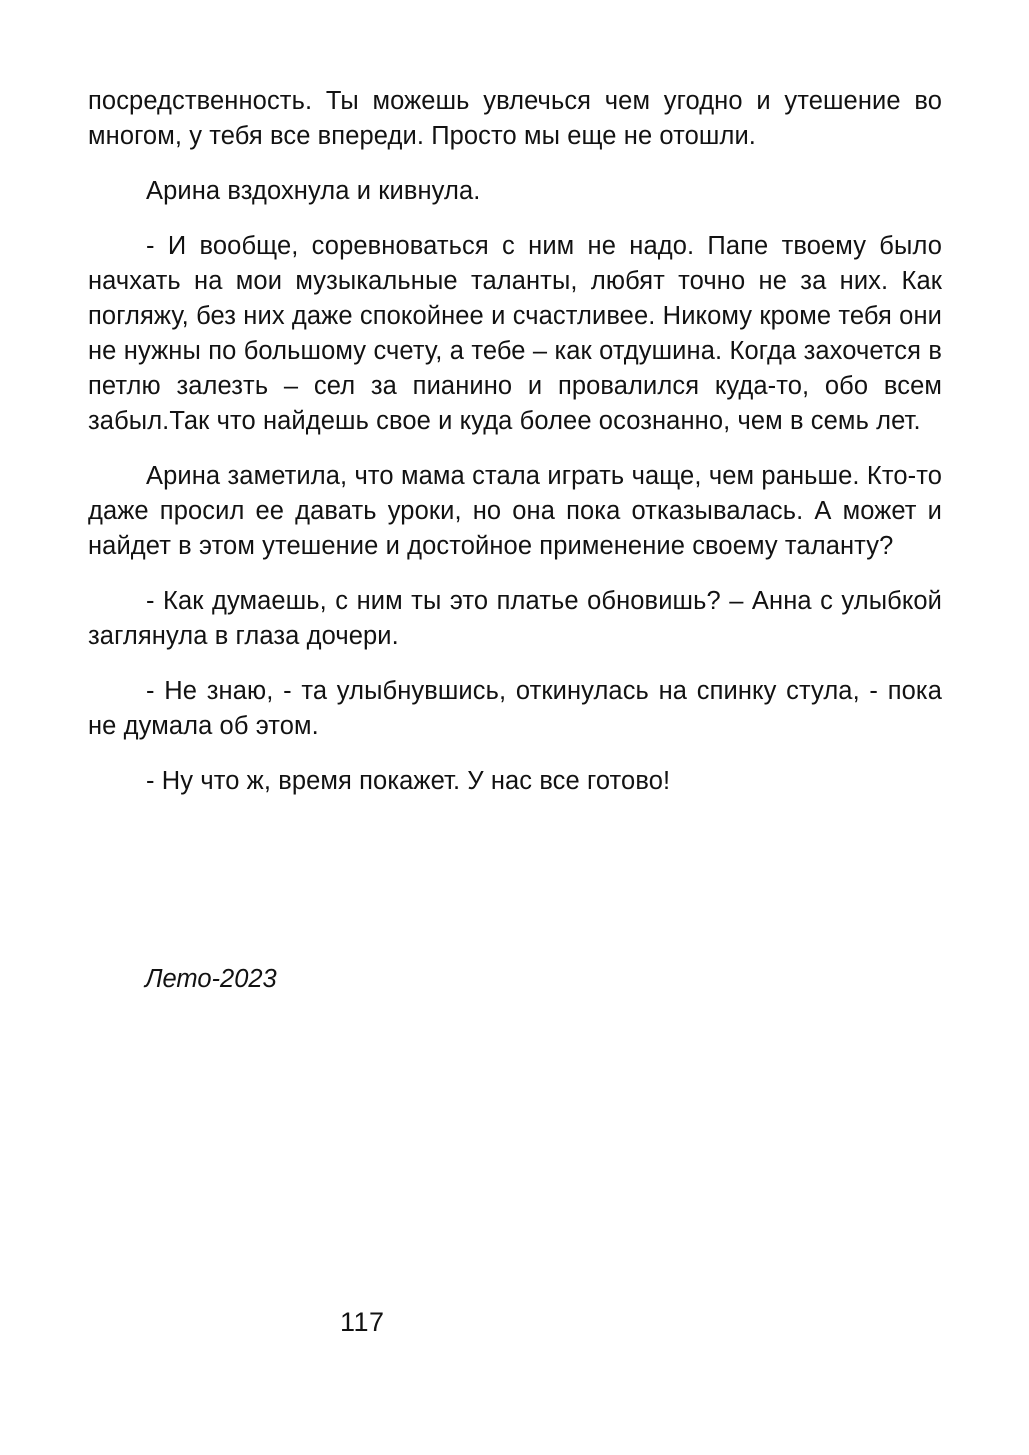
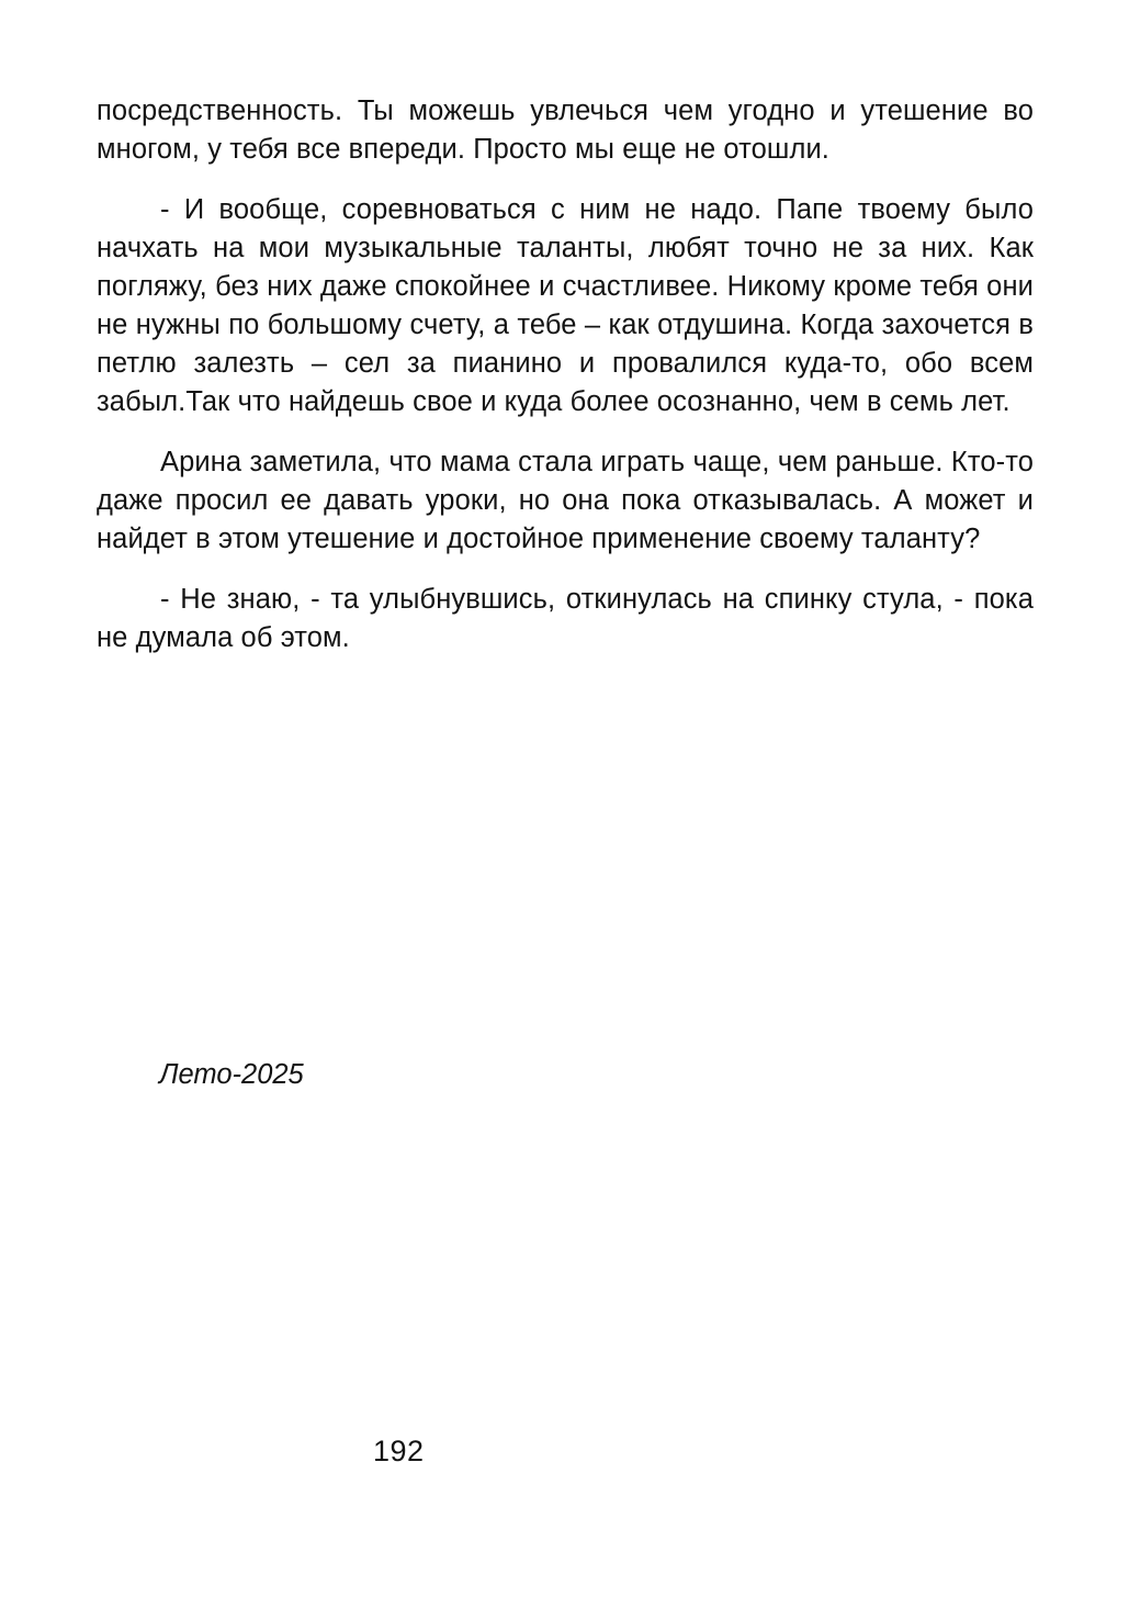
  посредственность. Ты можешь увлечься чем угодно и утешение во многом, у тебя все впереди. Просто мы еще не отошли.
- Арина вздохнула и кивнула.
  - И вообще, соревноваться с ним не надо. Папе твоему было начхать на мои музыкальные таланты, любят точно не за них. Как погляжу, без них даже спокойнее и счастливее. Никому кроме тебя они не нужны по большому счету, а тебе – как отдушина. Когда захочется в петлю залезть – сел за пианино и провалился куда-то, обо всем забыл.Так что найдешь свое и куда более осознанно, чем в семь лет.
  Арина заметила, что мама стала играть чаще, чем раньше. Кто-то даже просил ее давать уроки, но она пока отказывалась. А может и найдет в этом утешение и достойное применение своему таланту?
- - Как думаешь, с ним ты это платье обновишь? – Анна с улыбкой заглянула в глаза дочери.
  - Не знаю, - та улыбнувшись, откинулась на спинку стула, - пока не думала об этом.
- - Ну что ж, время покажет. У нас все готово!
- Лето-2023
+ Лето-2025
- 117
+ 192
